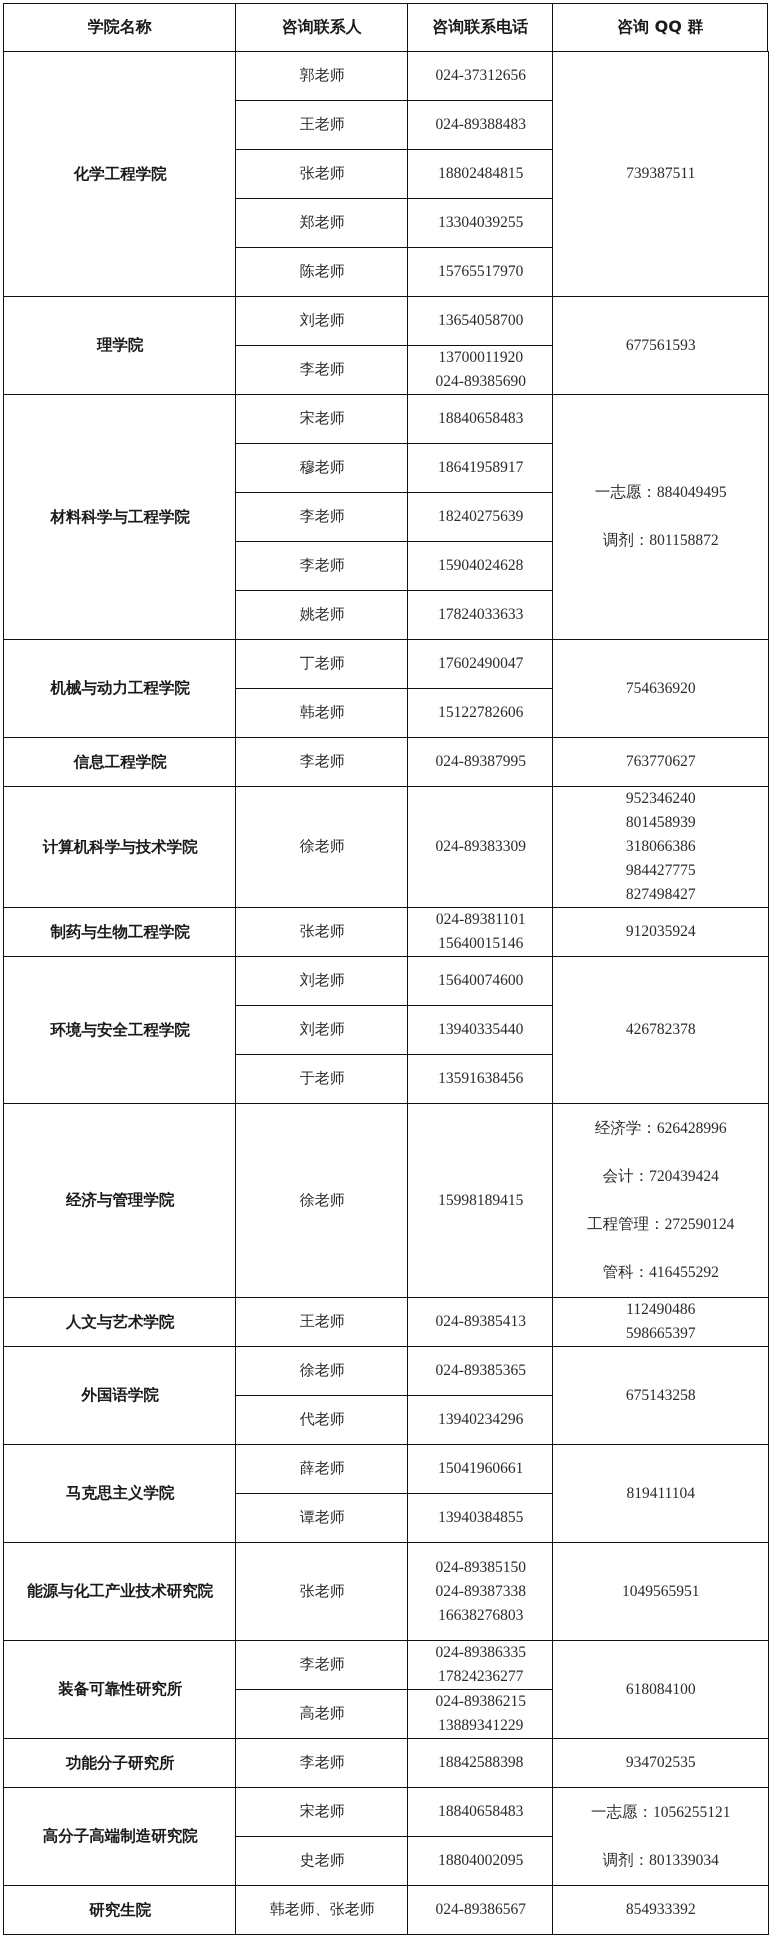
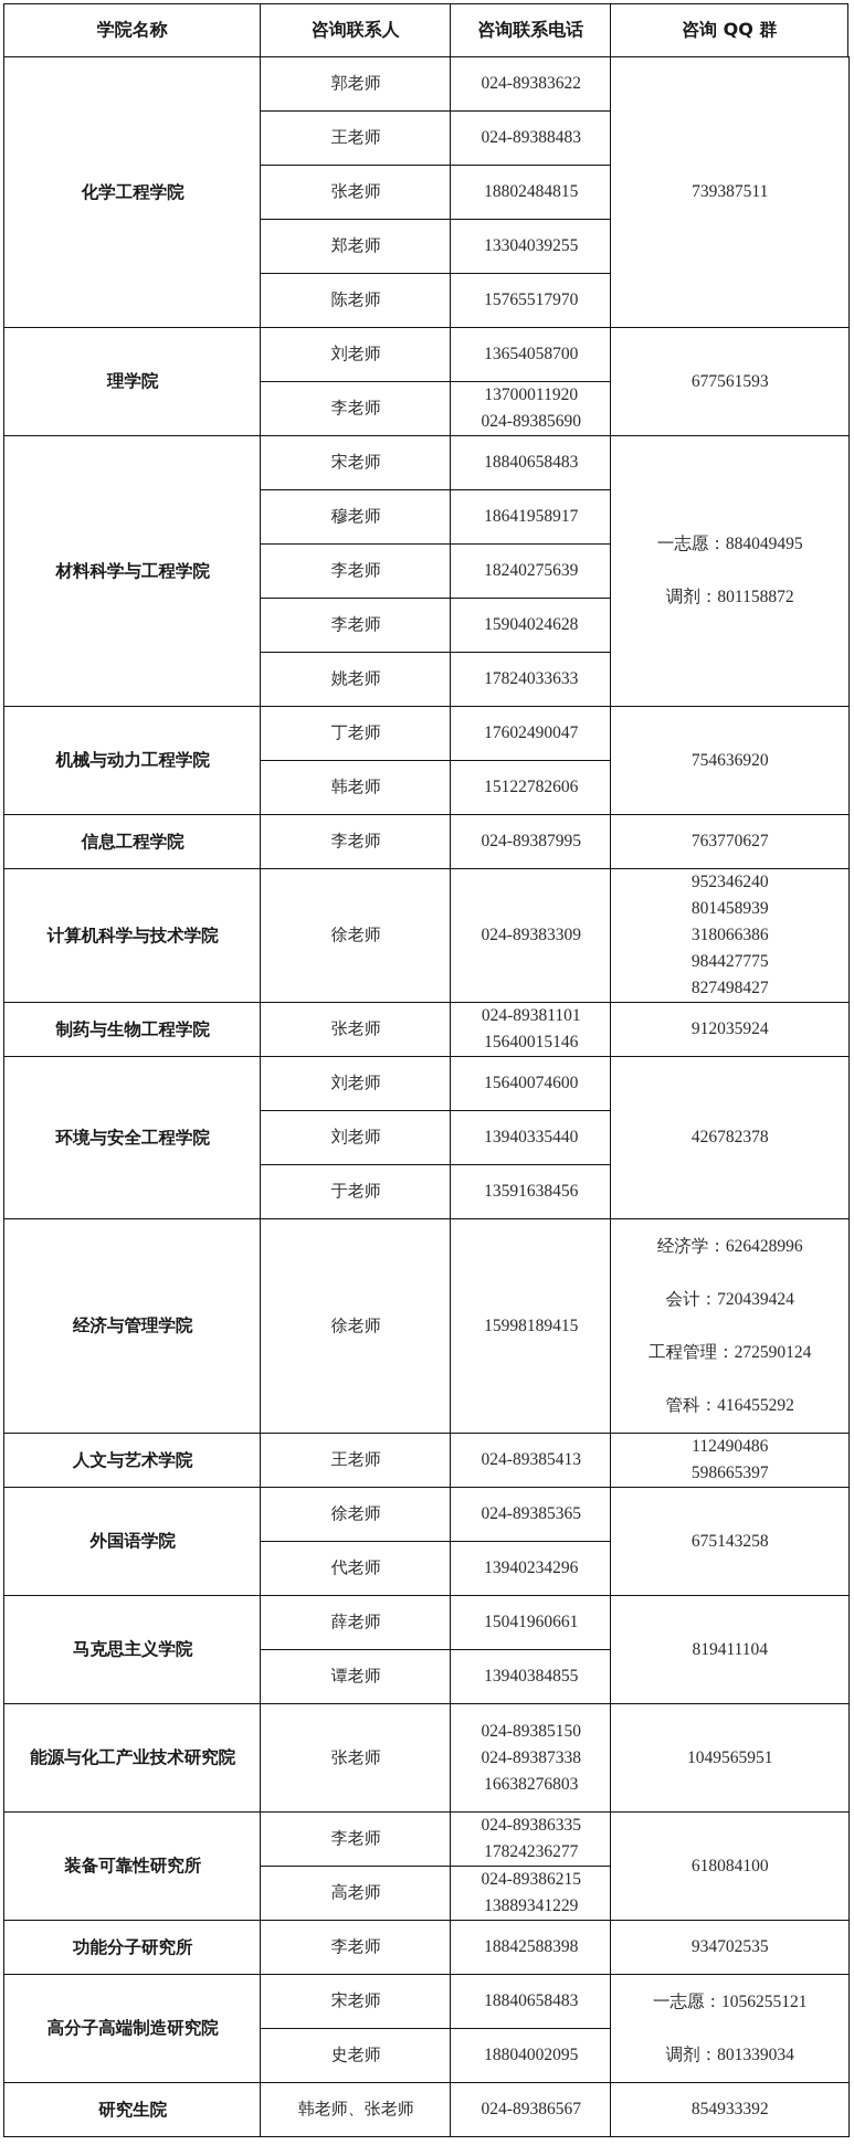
  学院名称
  咨询联系人
  咨询联系电话
  咨询 QQ 群
  化学工程学院
  郭老师
- 024-37312656
+ 024-89383622
  王老师
  024-89388483
  张老师
  18802484815
  郑老师
  13304039255
  陈老师
  15765517970
  739387511
  理学院
  刘老师
  13654058700
  李老师
  13700011920
  024-89385690
  677561593
  材料科学与工程学院
  宋老师
  18840658483
  穆老师
  18641958917
  李老师
  18240275639
  李老师
  15904024628
  姚老师
  17824033633
  一志愿：884049495
  调剂：801158872
  机械与动力工程学院
  丁老师
  17602490047
  韩老师
  15122782606
  754636920
  信息工程学院
  李老师
  024-89387995
  763770627
  计算机科学与技术学院
  徐老师
  024-89383309
  952346240
  801458939
  318066386
  984427775
  827498427
  制药与生物工程学院
  张老师
  024-89381101
  15640015146
  912035924
  环境与安全工程学院
  刘老师
  15640074600
  刘老师
  13940335440
  于老师
  13591638456
  426782378
  经济与管理学院
  徐老师
  15998189415
  经济学：626428996
  会计：720439424
  工程管理：272590124
  管科：416455292
  人文与艺术学院
  王老师
  024-89385413
  112490486
  598665397
  外国语学院
  徐老师
  024-89385365
  代老师
  13940234296
  675143258
  马克思主义学院
  薛老师
  15041960661
  谭老师
  13940384855
  819411104
  能源与化工产业技术研究院
  张老师
  024-89385150
  024-89387338
  16638276803
  1049565951
  装备可靠性研究所
  李老师
  024-89386335
  17824236277
  高老师
  024-89386215
  13889341229
  618084100
  功能分子研究所
  李老师
  18842588398
  934702535
  高分子高端制造研究院
  宋老师
  18840658483
  史老师
  18804002095
  一志愿：1056255121
  调剂：801339034
  研究生院
  韩老师、张老师
  024-89386567
  854933392
